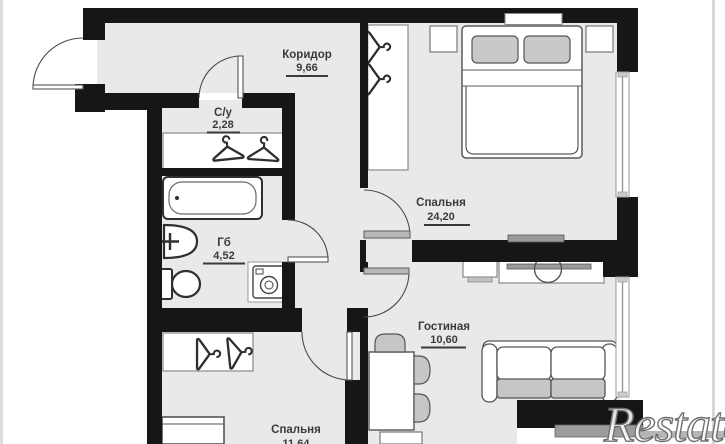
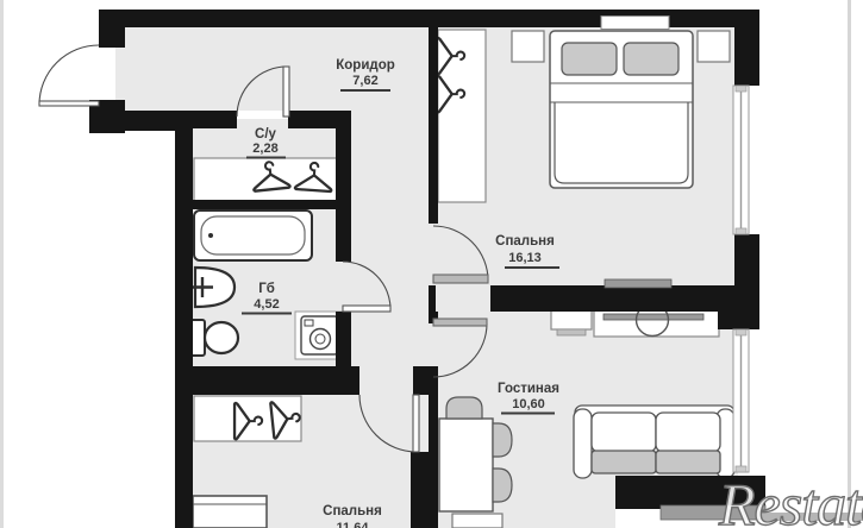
  Коридор
- 9,66
+ 7,62
  С/у
  2,28
  Гб
  4,52
  Спальня
- 24,20
+ 16,13
  Гостиная
  10,60
  Спальня
  Restat
